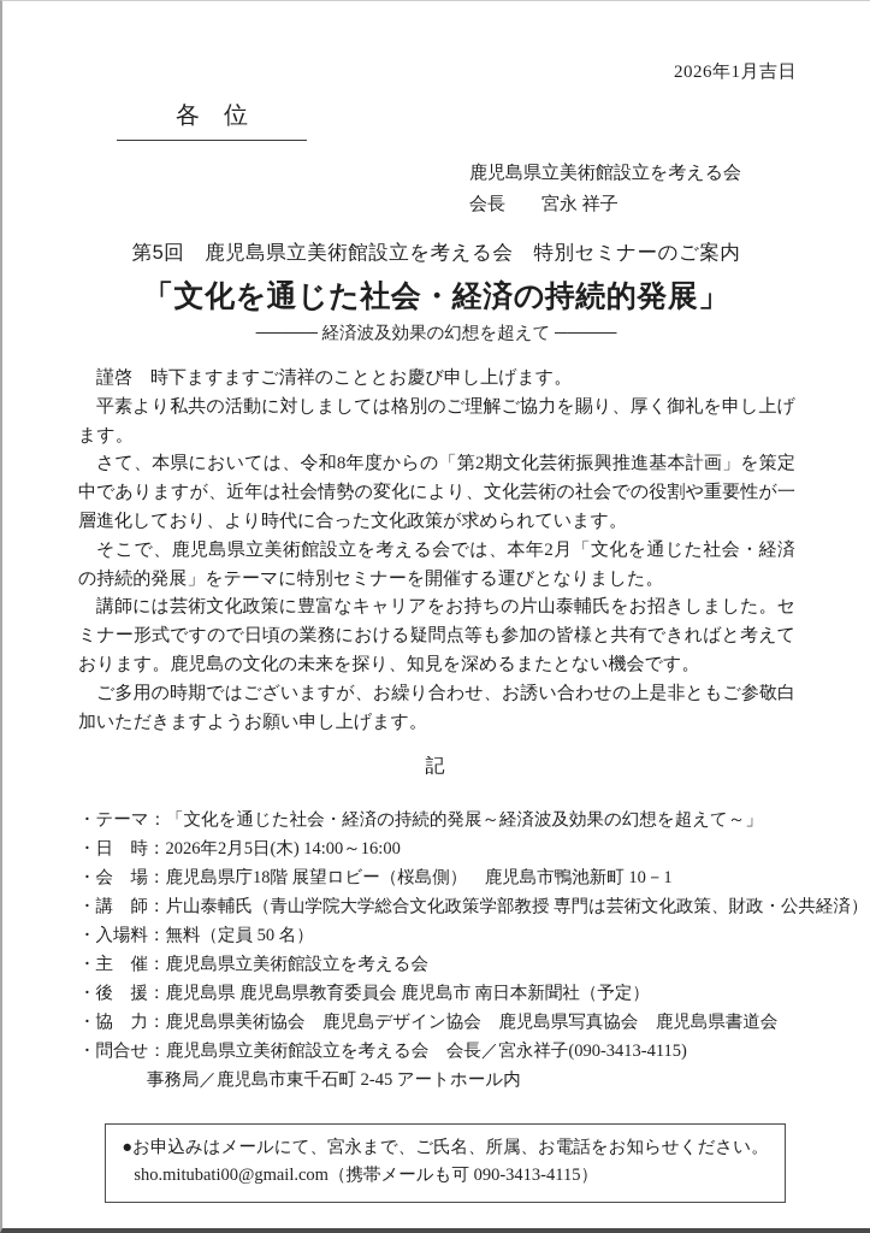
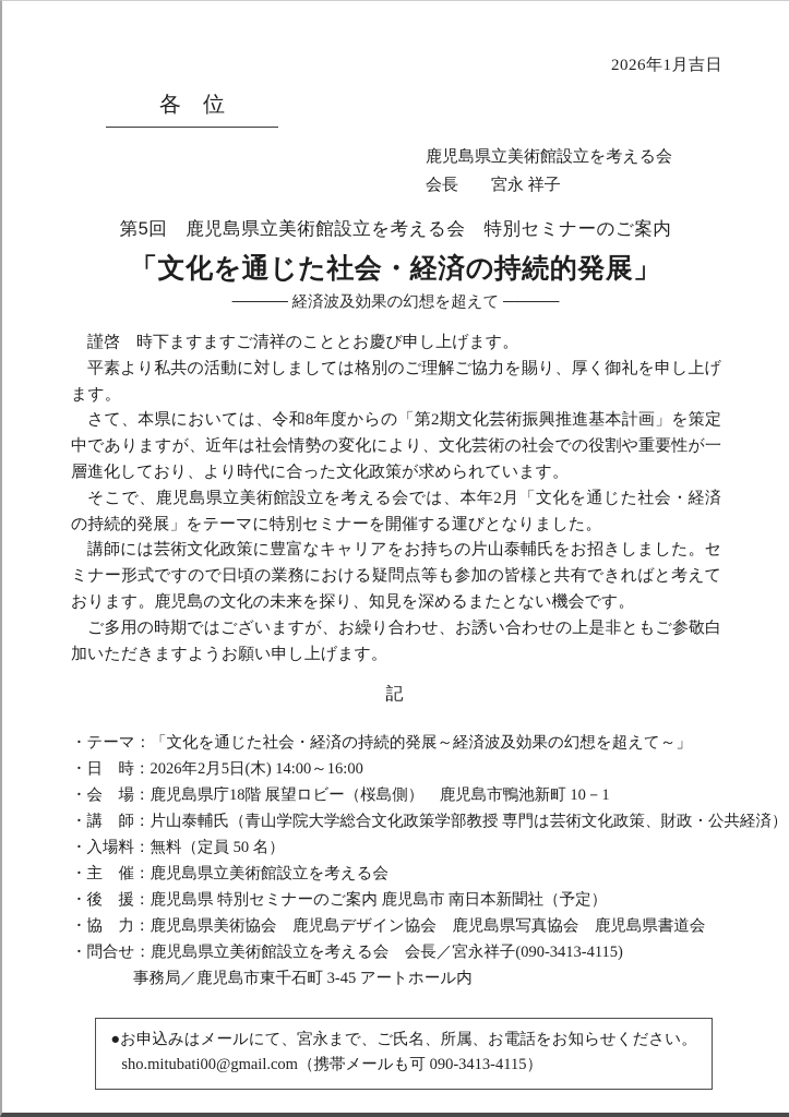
  2026年1月吉日
  各 位
  鹿児島県立美術館設立を考える会
  会長 宮永 祥子
  第5回 鹿児島県立美術館設立を考える会 特別セミナーのご案内
  「文化を通じた社会・経済の持続的発展」
  ───── 経済波及効果の幻想を超えて ─────
  謹啓 時下ますますご清祥のこととお慶び申し上げます。
  平素より私共の活動に対しましては格別のご理解ご協力を賜り、厚く御礼を申し上げます。
  さて、本県においては、令和8年度からの「第2期文化芸術振興推進基本計画」を策定中でありますが、近年は社会情勢の変化により、文化芸術の社会での役割や重要性が一層進化しており、より時代に合った文化政策が求められています。
  そこで、鹿児島県立美術館設立を考える会では、本年2月「文化を通じた社会・経済の持続的発展」をテーマに特別セミナーを開催する運びとなりました。
  講師には芸術文化政策に豊富なキャリアをお持ちの片山泰輔氏をお招きしました。セミナー形式ですので日頃の業務における疑問点等も参加の皆様と共有できればと考えております。鹿児島の文化の未来を探り、知見を深めるまたとない機会です。
  敬白
  ご多用の時期ではございますが、お繰り合わせ、お誘い合わせの上是非ともご参加いただきますようお願い申し上げます。
  記
  ・テーマ：「文化を通じた社会・経済の持続的発展～経済波及効果の幻想を超えて～」
  ・日 時：2026年2月5日(木) 14:00～16:00
  ・会 場：鹿児島県庁18階 展望ロビー（桜島側） 鹿児島市鴨池新町 10－1
  ・講 師：片山泰輔氏（青山学院大学総合文化政策学部教授 専門は芸術文化政策、財政・公共経済）
  ・入場料：無料（定員 50 名）
  ・主 催：鹿児島県立美術館設立を考える会
- ・後 援：鹿児島県 鹿児島県教育委員会 鹿児島市 南日本新聞社（予定）
+ ・後 援：鹿児島県 特別セミナーのご案内 鹿児島市 南日本新聞社（予定）
  ・協 力：鹿児島県美術協会 鹿児島デザイン協会 鹿児島県写真協会 鹿児島県書道会
  ・問合せ：鹿児島県立美術館設立を考える会 会長／宮永祥子(090-3413-4115)
- 事務局／鹿児島市東千石町 2-45 アートホール内
+ 事務局／鹿児島市東千石町 3-45 アートホール内
  ●お申込みはメールにて、宮永まで、ご氏名、所属、お電話をお知らせください。
  sho.mitubati00@gmail.com（携帯メールも可 090-3413-4115）
